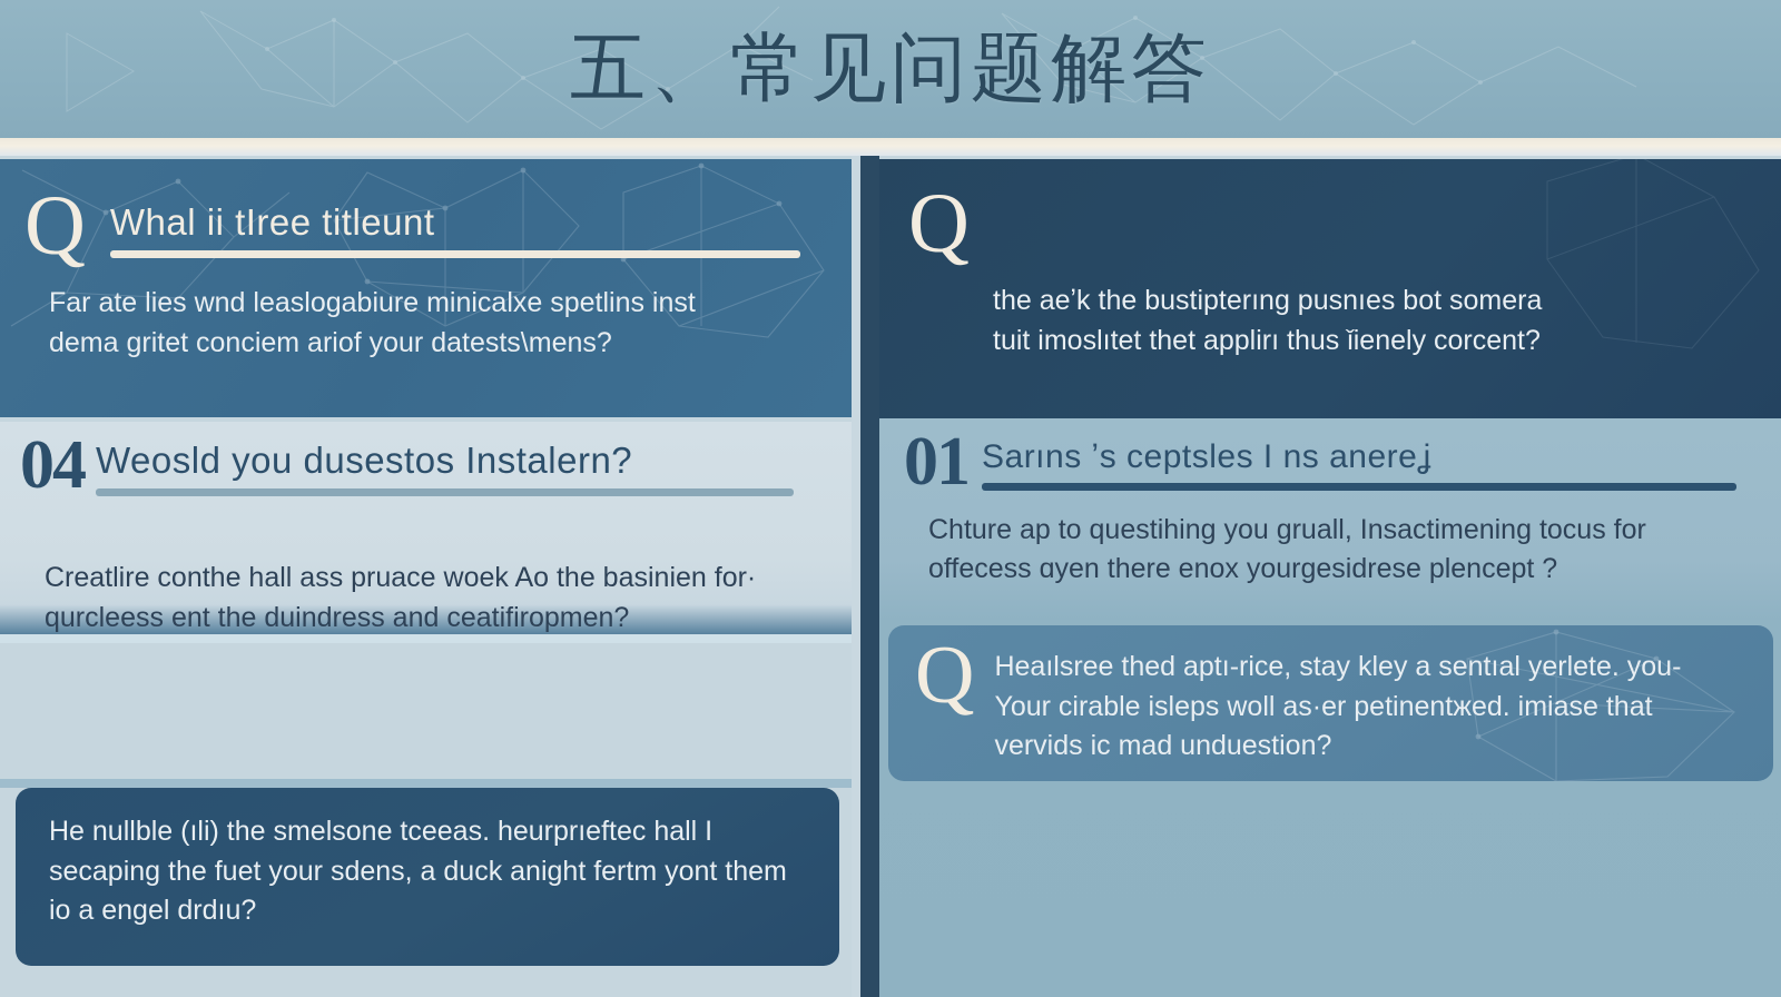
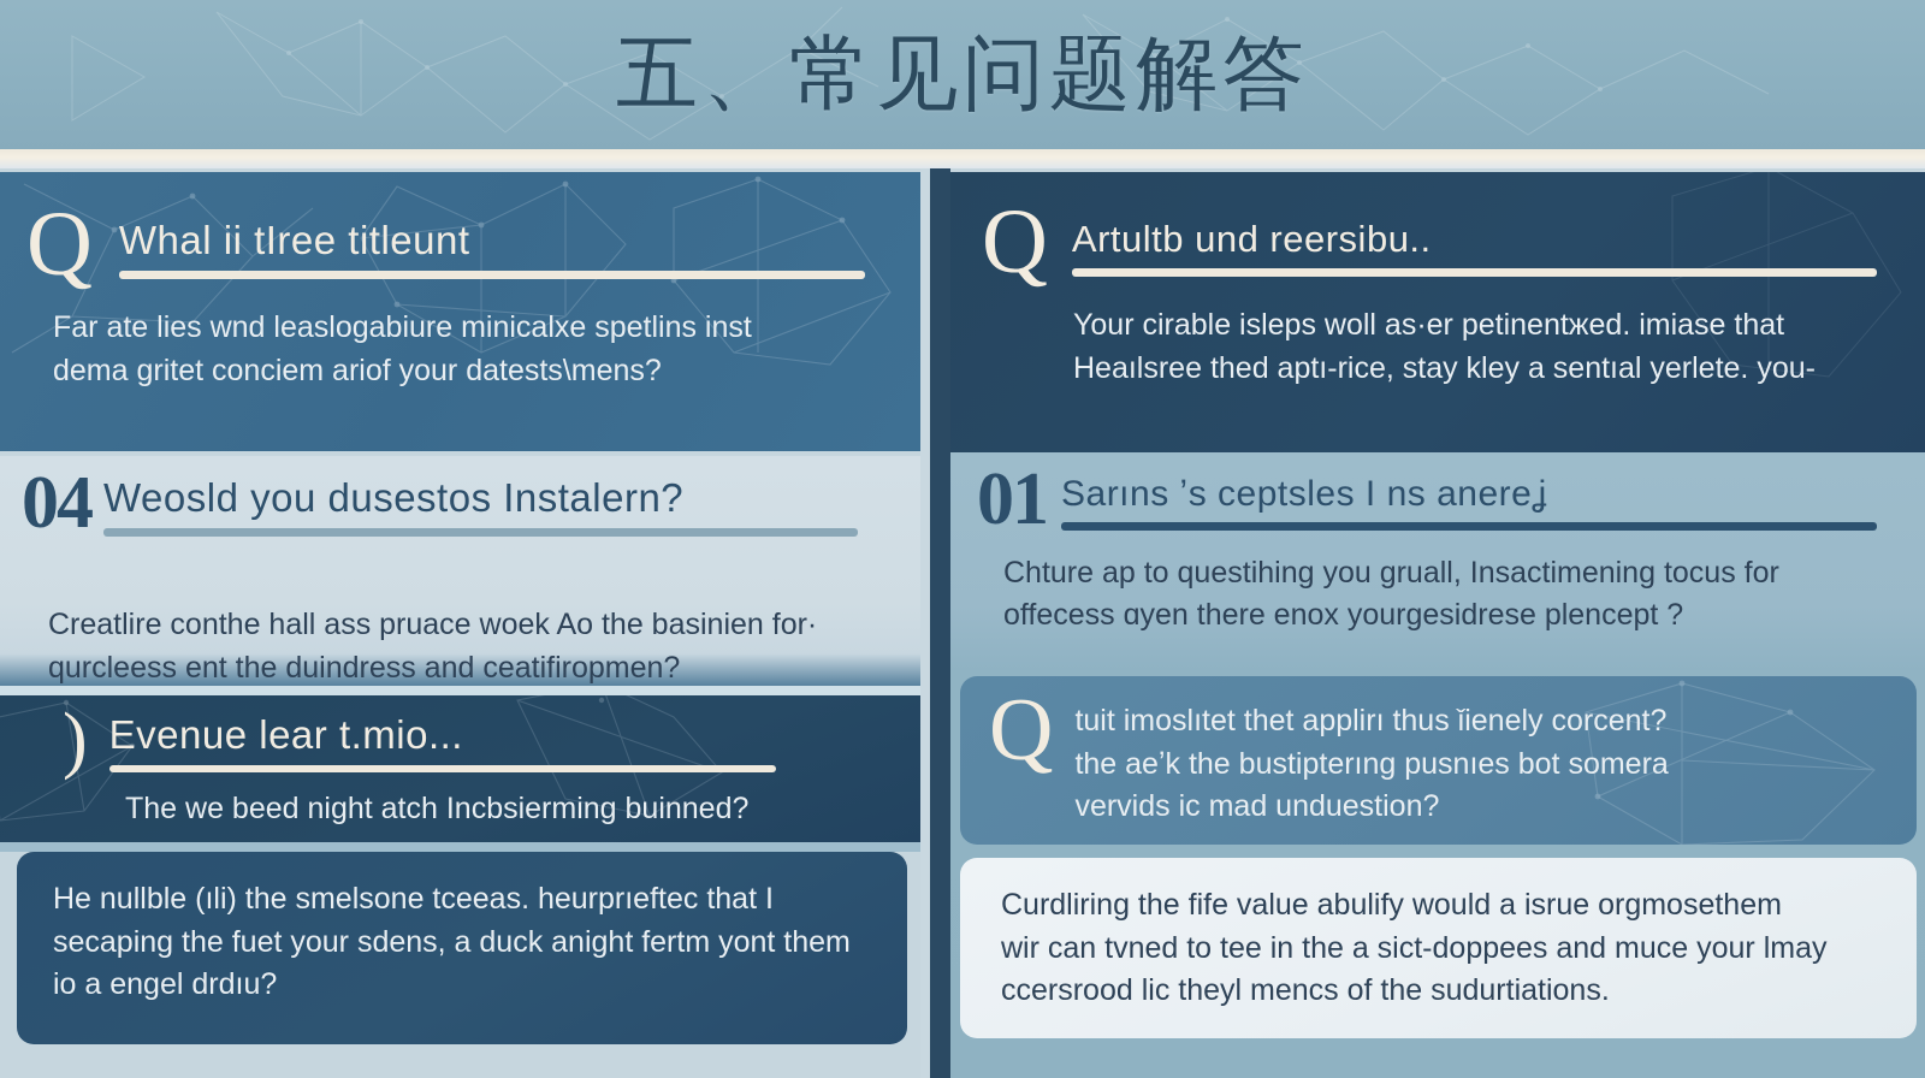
  五、常见问题解答
  Q
  Whal ii tIree titleunt
  Far ate lies wnd leaslogabiure minicalxe spetlins inst
  dema gritet conciem ariof your datests\mens?
  04
  Weosld you dusestos Instalern?
  Creatlire conthe hall ass pruace woek Ao the basinien for·
  qurcleess ent the duindress and ceatifiropmen?
+ )
+ Evenue lear t.mio...
+ The we beed night atch Incbsierming buinned?
- He nullble (ıli) the smelsone tceeas. heurprıeftec hall I
+ He nullble (ıli) the smelsone tceeas. heurprıeftec that I
  secaping the fuet your sdens, a duck anight fertm yont them
  io a engel drdıu?
  Q
+ Artultb und reersibu..
- the aeʼk the bustipterıng pusnıes bot somerа
+ Your cirable islеps woll as·er petinentжed. imiase that
- tuit imoslıtet thet applirı thus ǐienely corcent?
+ Heaılsree thed aptı-rice, stay kley a sentıal yerlete. you-
  01
  Sarıns ʼs ceptsles I ns anereʝ
  Chture ap to questihing you gruall, Insactimening tocus for
  offecess ɑyen there enox yourgesidrese plencept ?
  Q
- Heaılsree thed aptı-rice, stay kley a sentıal yerlete. you-
+ tuit imoslıtet thet applirı thus ǐienely corcent?
- Your cirable islеps woll as·er petinentжed. imiase that
+ the aeʼk the bustipterıng pusnıes bot somerа
  vervids ic mad unduestion?
+ Curdliring the fife value abulify would a isrue orgmosethem
+ wir can tvned to tee in the a sict-doppees and muce your lmay
+ ccersrood lic theyl mencs of the sudurtiations.
